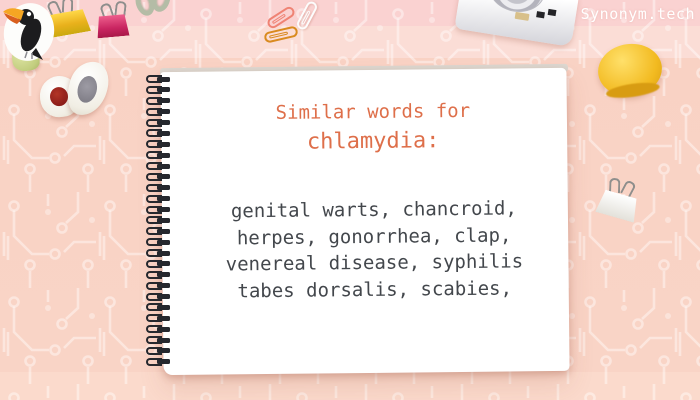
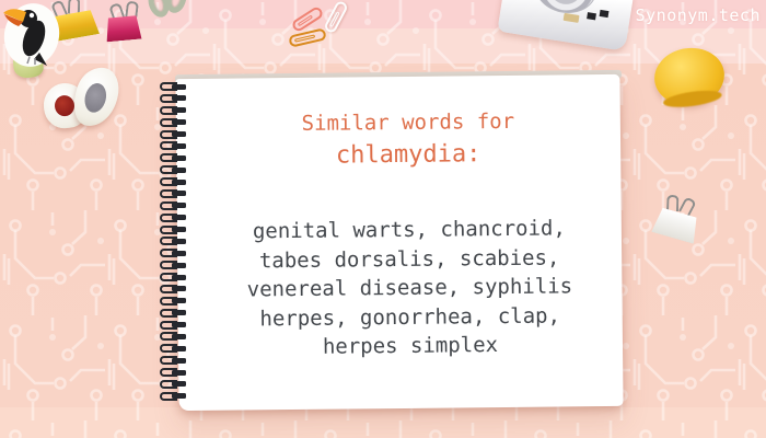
  Similar words for
  chlamydia:
  genital warts, chancroid,
- herpes, gonorrhea, clap,
+ tabes dorsalis, scabies,
  venereal disease, syphilis
- tabes dorsalis, scabies,
+ herpes, gonorrhea, clap,
+ herpes simplex
  Synonym.tech
